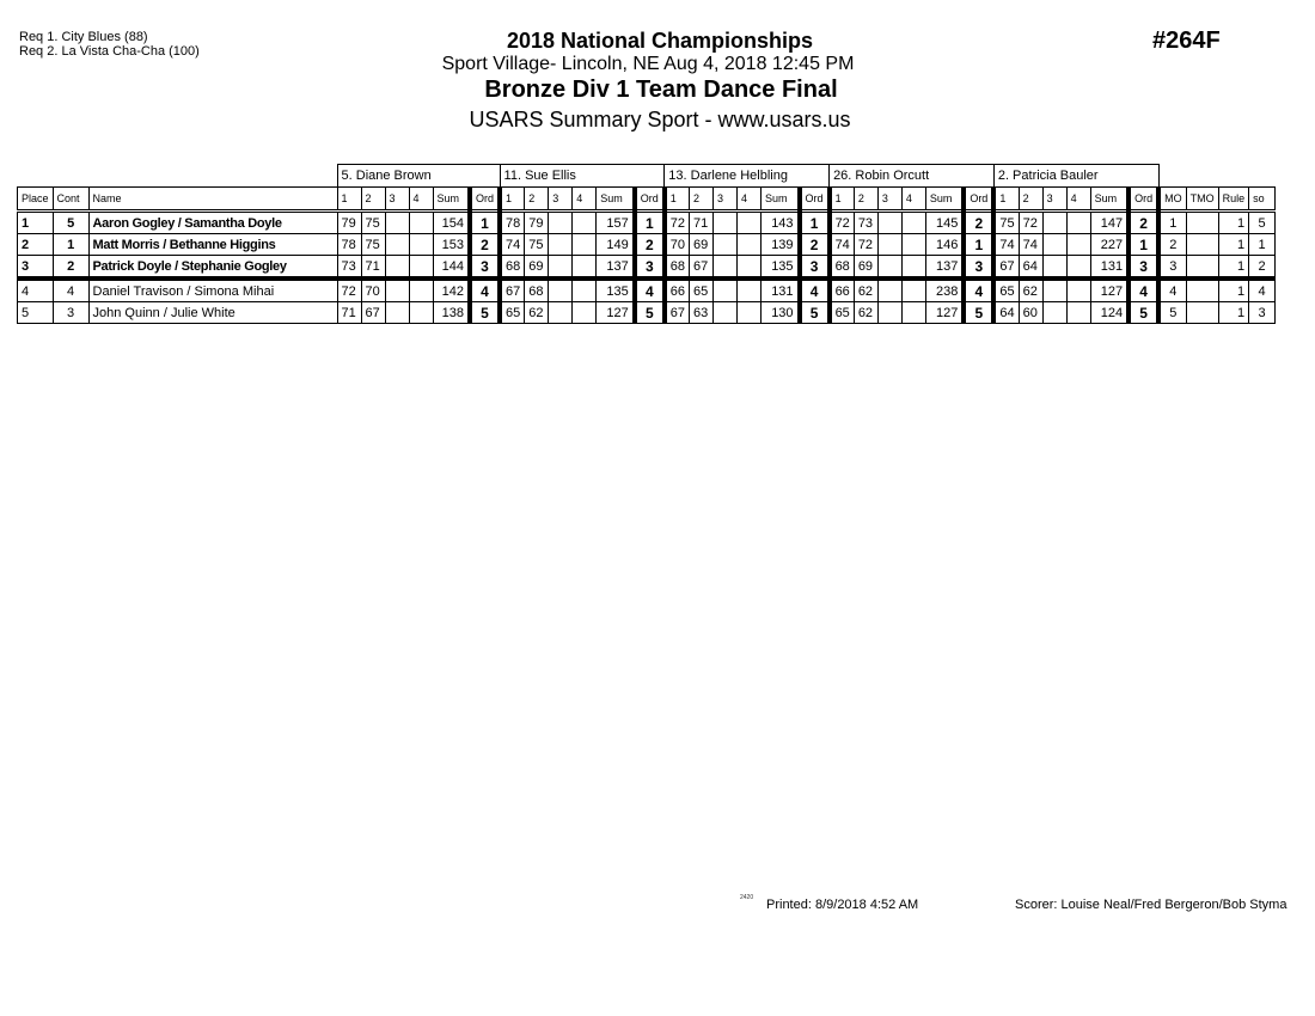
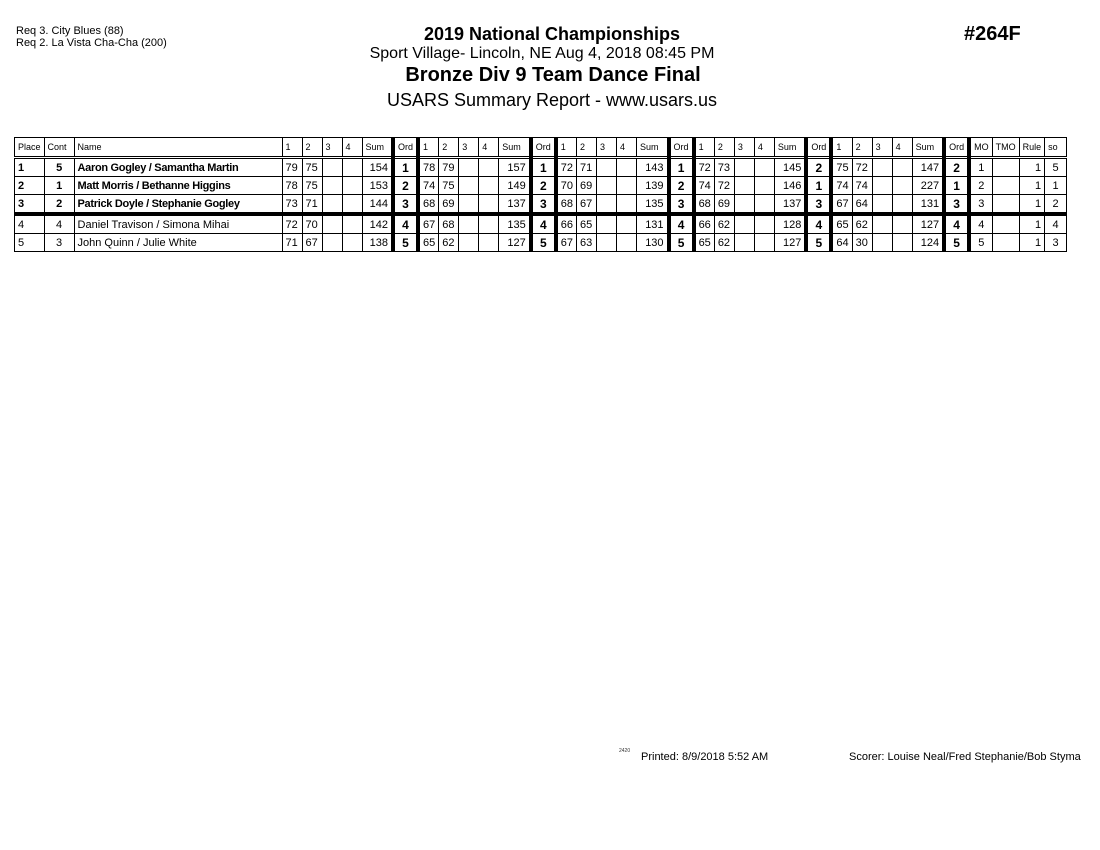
- Req 1. City Blues (88)
+ Req 3. City Blues (88)
- Req 2. La Vista Cha-Cha (100)
+ Req 2. La Vista Cha-Cha (200)
- 2018 National Championships
+ 2019 National Championships
- Sport Village- Lincoln, NE Aug 4, 2018 12:45 PM
+ Sport Village- Lincoln, NE Aug 4, 2018 08:45 PM
- Bronze Div 1 Team Dance Final
+ Bronze Div 9 Team Dance Final
- USARS Summary Sport - www.usars.us
+ USARS Summary Report - www.usars.us
  #264F
- 	5. Diane Brown	11. Sue Ellis	13. Darlene Helbling	26. Robin Orcutt	2. Patricia Bauler
  Place	Cont	Name	1	2	3	4	Sum	Ord	1	2	3	4	Sum	Ord	1	2	3	4	Sum	Ord	1	2	3	4	Sum	Ord	1	2	3	4	Sum	Ord	MO	TMO	Rule	so
- 1	5	Aaron Gogley / Samantha Doyle	79	75			154	1	78	79			157	1	72	71			143	1	72	73			145	2	75	72			147	2	1		1	5
+ 1	5	Aaron Gogley / Samantha Martin	79	75			154	1	78	79			157	1	72	71			143	1	72	73			145	2	75	72			147	2	1		1	5
  2	1	Matt Morris / Bethanne Higgins	78	75			153	2	74	75			149	2	70	69			139	2	74	72			146	1	74	74			227	1	2		1	1
  3	2	Patrick Doyle / Stephanie Gogley	73	71			144	3	68	69			137	3	68	67			135	3	68	69			137	3	67	64			131	3	3		1	2
- 4	4	Daniel Travison / Simona Mihai	72	70			142	4	67	68			135	4	66	65			131	4	66	62			238	4	65	62			127	4	4		1	4
+ 4	4	Daniel Travison / Simona Mihai	72	70			142	4	67	68			135	4	66	65			131	4	66	62			128	4	65	62			127	4	4		1	4
- 5	3	John Quinn / Julie White	71	67			138	5	65	62			127	5	67	63			130	5	65	62			127	5	64	60			124	5	5		1	3
+ 5	3	John Quinn / Julie White	71	67			138	5	65	62			127	5	67	63			130	5	65	62			127	5	64	30			124	5	5		1	3
- Printed: 8/9/2018 4:52 AM
+ Printed: 8/9/2018 5:52 AM
- Scorer: Louise Neal/Fred Bergeron/Bob Styma
+ Scorer: Louise Neal/Fred Stephanie/Bob Styma
